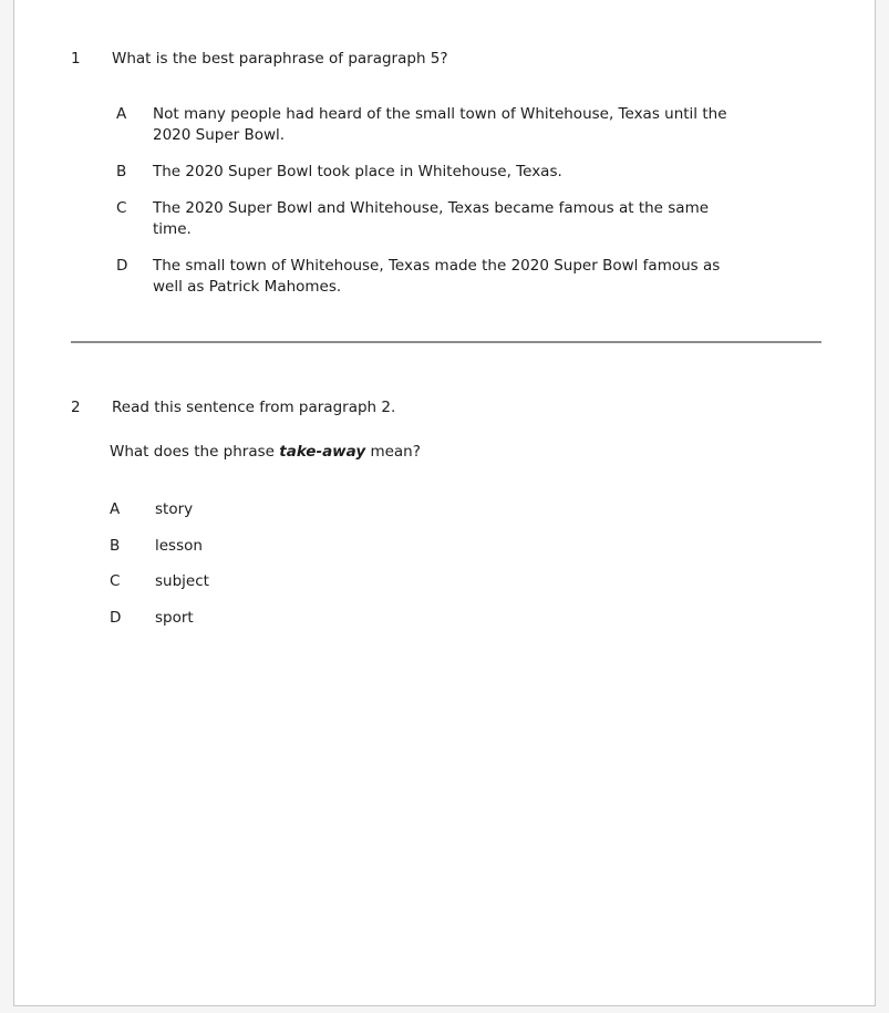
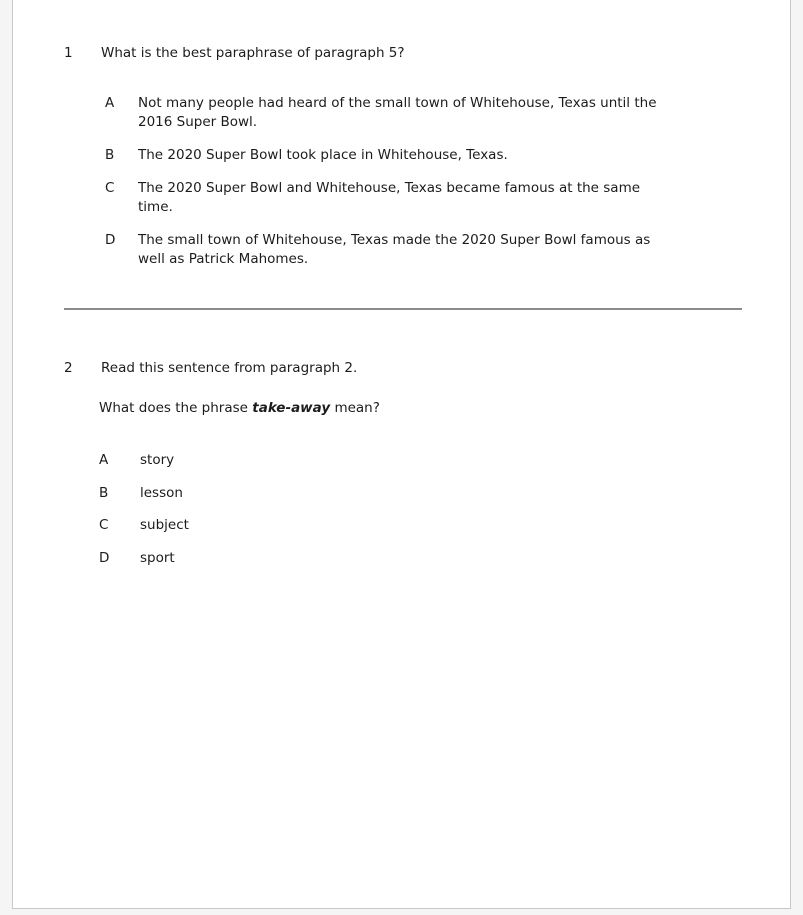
  1
  What is the best paraphrase of paragraph 5?
  A
  Not many people had heard of the small town of Whitehouse, Texas until the
- 2020 Super Bowl.
+ 2016 Super Bowl.
  B
  The 2020 Super Bowl took place in Whitehouse, Texas.
  C
  The 2020 Super Bowl and Whitehouse, Texas became famous at the same
  time.
  D
  The small town of Whitehouse, Texas made the 2020 Super Bowl famous as
  well as Patrick Mahomes.
  2
  Read this sentence from paragraph 2.
  What does the phrase take-away mean?
  A
  story
  B
  lesson
  C
  subject
  D
  sport
